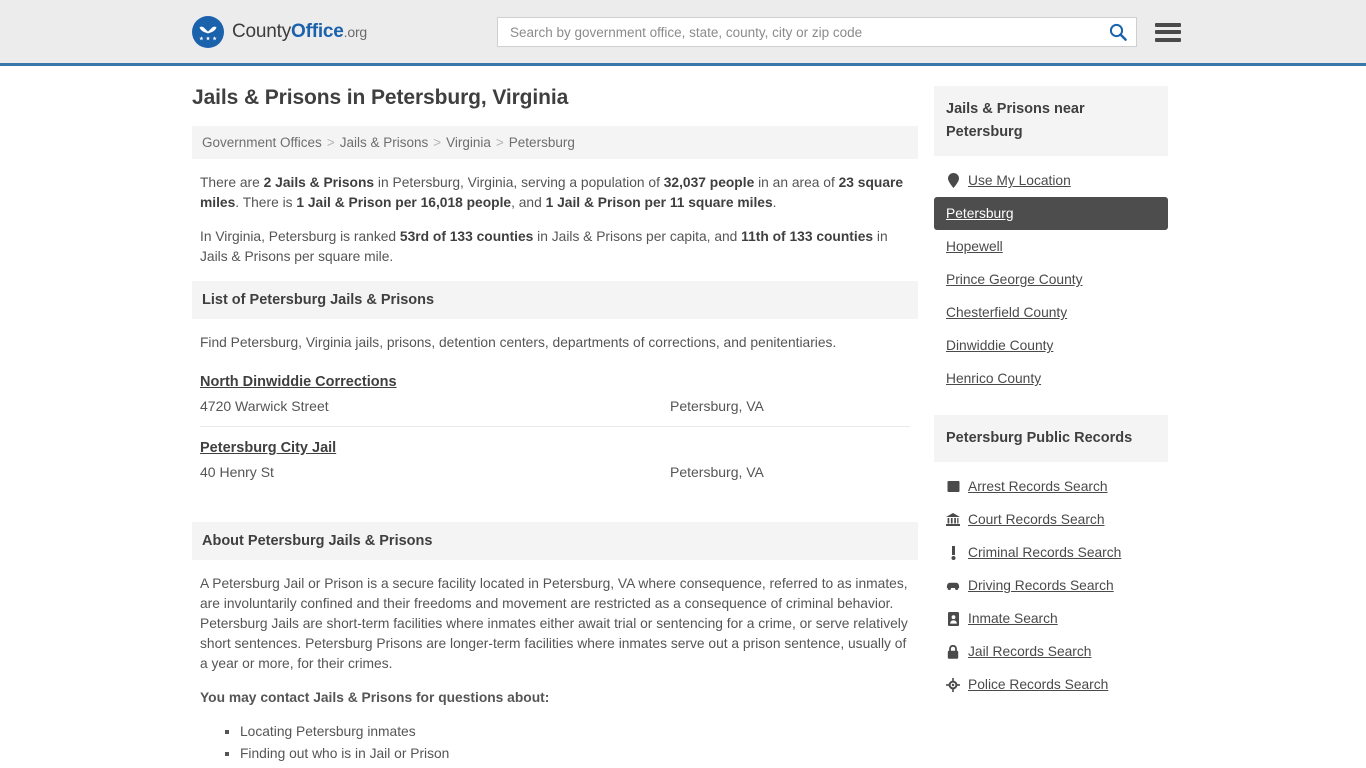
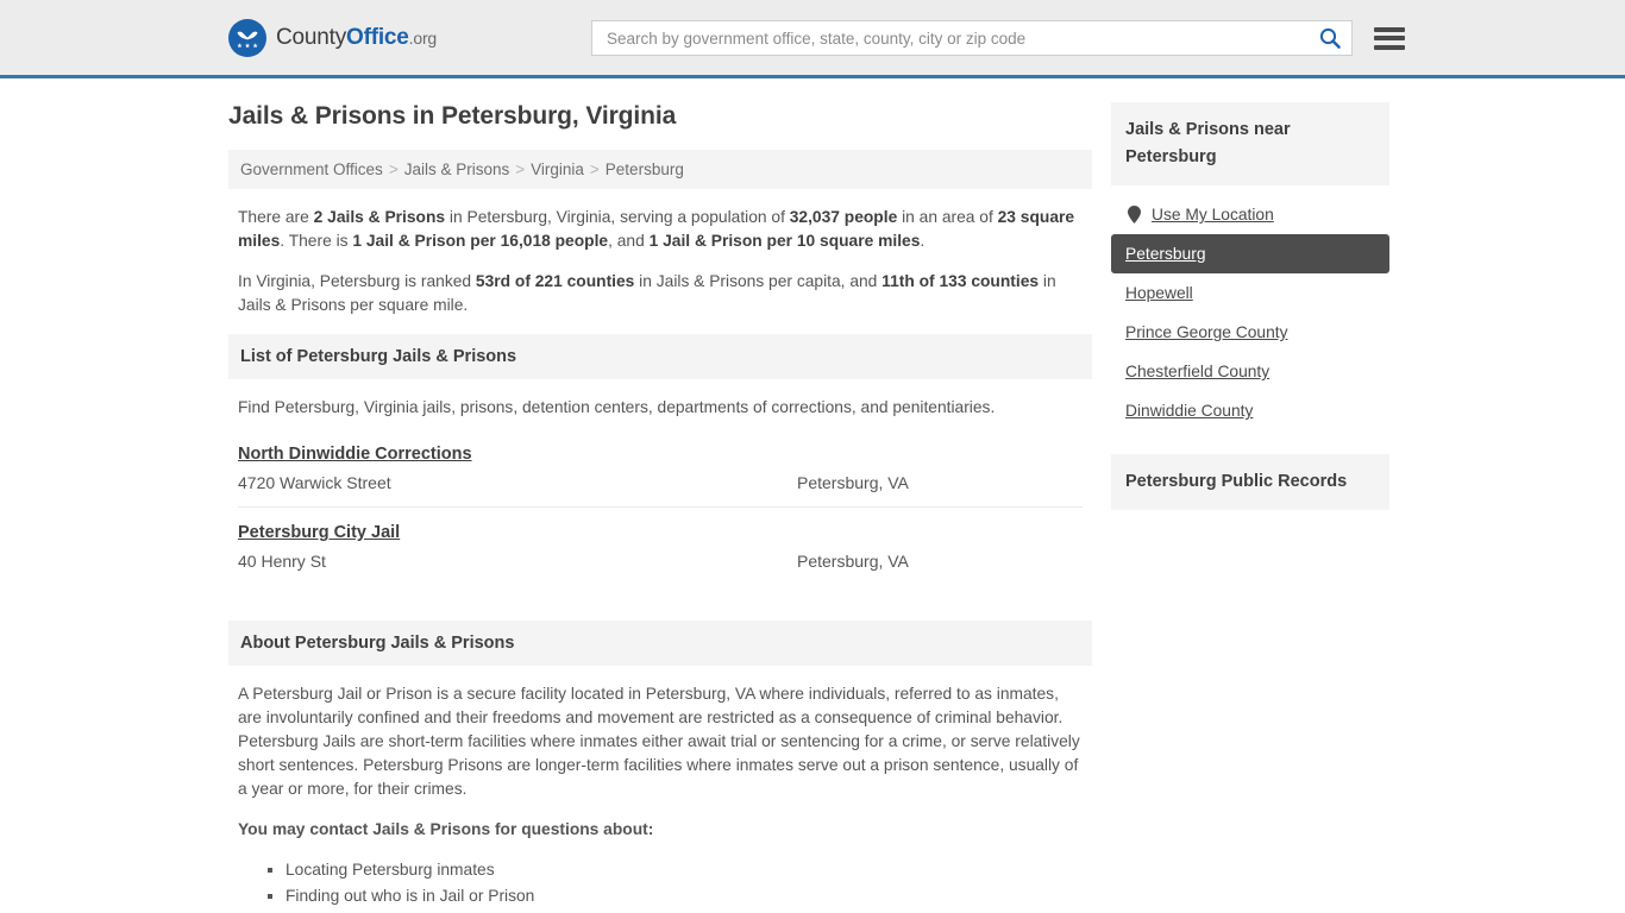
  CountyOffice.org
  Search by government office, state, county, city or zip code
  Jails & Prisons in Petersburg, Virginia
  Government Offices > Jails & Prisons > Virginia > Petersburg
- There are 2 Jails & Prisons in Petersburg, Virginia, serving a population of 32,037 people in an area of 23 square miles. There is 1 Jail & Prison per 16,018 people, and 1 Jail & Prison per 11 square miles.
+ There are 2 Jails & Prisons in Petersburg, Virginia, serving a population of 32,037 people in an area of 23 square miles. There is 1 Jail & Prison per 16,018 people, and 1 Jail & Prison per 10 square miles.
- In Virginia, Petersburg is ranked 53rd of 133 counties in Jails & Prisons per capita, and 11th of 133 counties in Jails & Prisons per square mile.
+ In Virginia, Petersburg is ranked 53rd of 221 counties in Jails & Prisons per capita, and 11th of 133 counties in Jails & Prisons per square mile.
  List of Petersburg Jails & Prisons
  Find Petersburg, Virginia jails, prisons, detention centers, departments of corrections, and penitentiaries.
  North Dinwiddie Corrections
  4720 Warwick Street
  Petersburg, VA
  Petersburg City Jail
  40 Henry St
  Petersburg, VA
  About Petersburg Jails & Prisons
- A Petersburg Jail or Prison is a secure facility located in Petersburg, VA where consequence, referred to as inmates, are involuntarily confined and their freedoms and movement are restricted as a consequence of criminal behavior. Petersburg Jails are short-term facilities where inmates either await trial or sentencing for a crime, or serve relatively short sentences. Petersburg Prisons are longer-term facilities where inmates serve out a prison sentence, usually of a year or more, for their crimes.
+ A Petersburg Jail or Prison is a secure facility located in Petersburg, VA where individuals, referred to as inmates, are involuntarily confined and their freedoms and movement are restricted as a consequence of criminal behavior. Petersburg Jails are short-term facilities where inmates either await trial or sentencing for a crime, or serve relatively short sentences. Petersburg Prisons are longer-term facilities where inmates serve out a prison sentence, usually of a year or more, for their crimes.
  You may contact Jails & Prisons for questions about:
  Locating Petersburg inmates
  Finding out who is in Jail or Prison
  Jails & Prisons near Petersburg
  Use My Location
  Petersburg
  Hopewell
  Prince George County
  Chesterfield County
  Dinwiddie County
- Henrico County
  Petersburg Public Records
- Arrest Records Search
- Court Records Search
- Criminal Records Search
- Driving Records Search
- Inmate Search
- Jail Records Search
- Police Records Search
